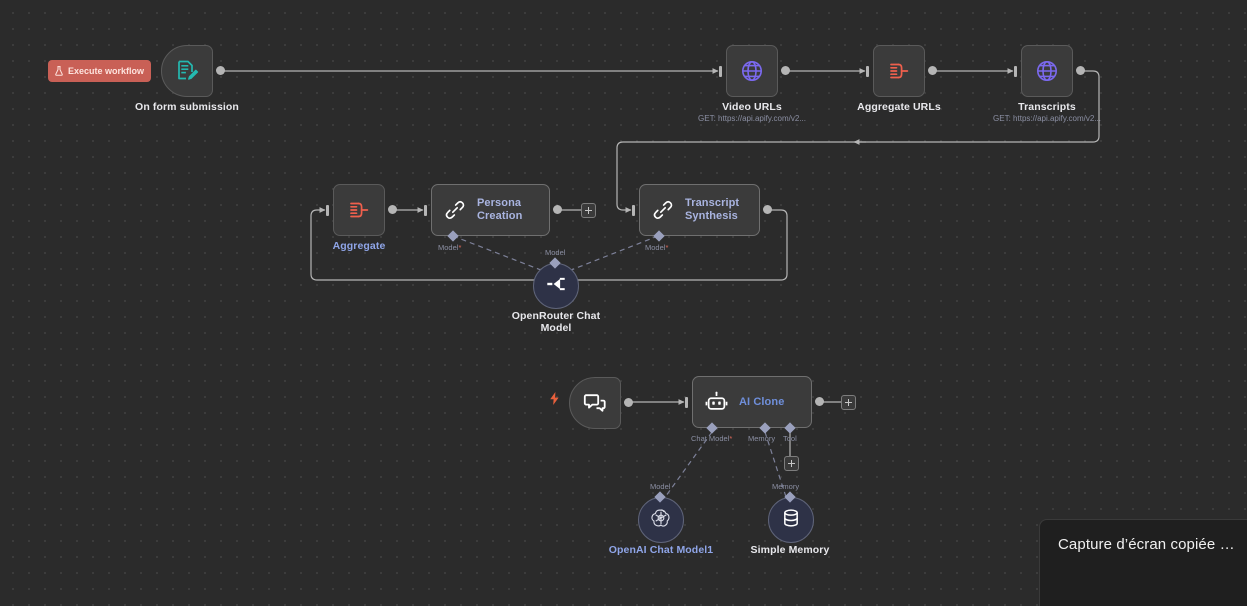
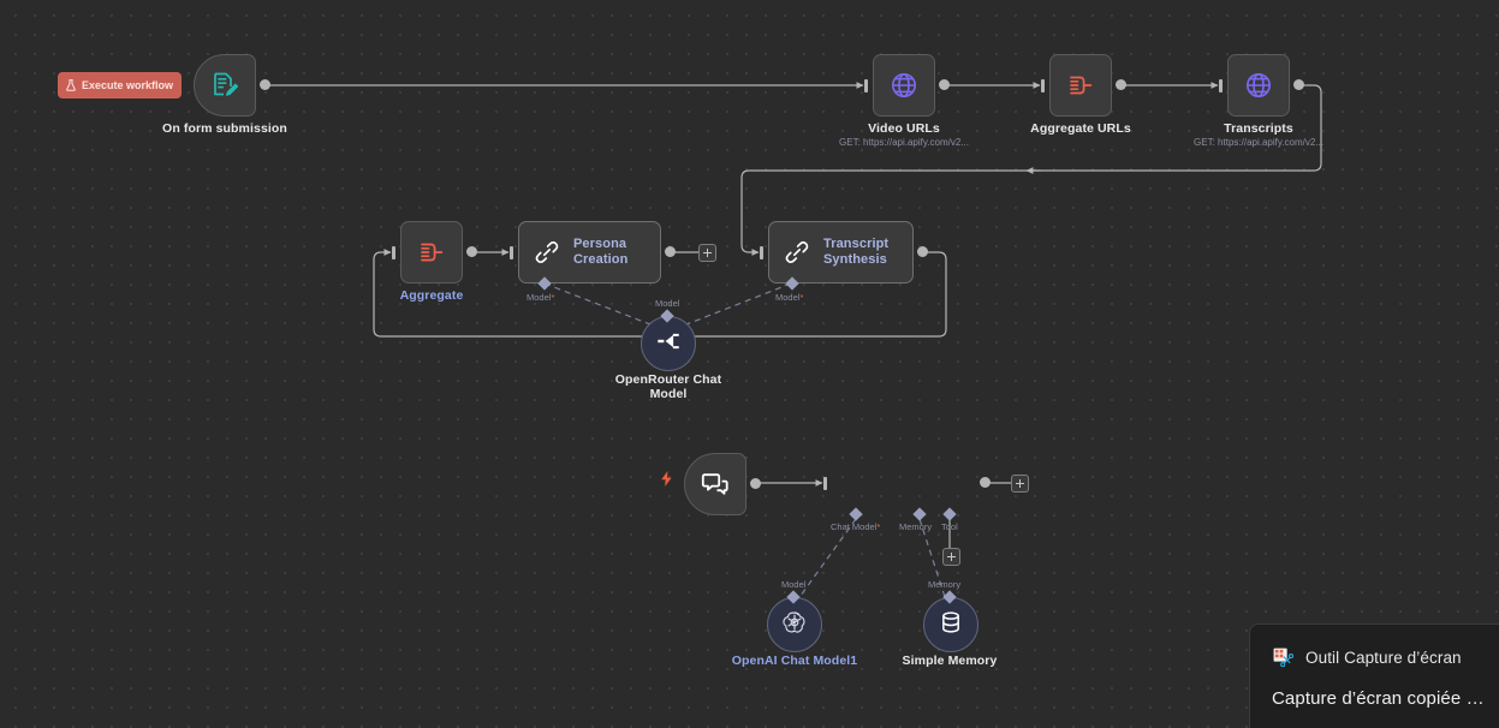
  Execute workflow
  On form submission
  Video URLs
  GET: https://api.apify.com/v2...
  Aggregate URLs
  Transcripts
  GET: https://api.apify.com/v2...
  Aggregate
  Persona
  Creation
  Transcript
  Synthesis
  OpenRouter Chat
  Model
- AI Clone
  OpenAI Chat Model1
  Simple Memory
  Model*
  Model
  Model*
  Chat Model*
  Memory
  Tool
  Model
  Memory
+ Outil Capture d’écran
  Capture d’écran copiée …
